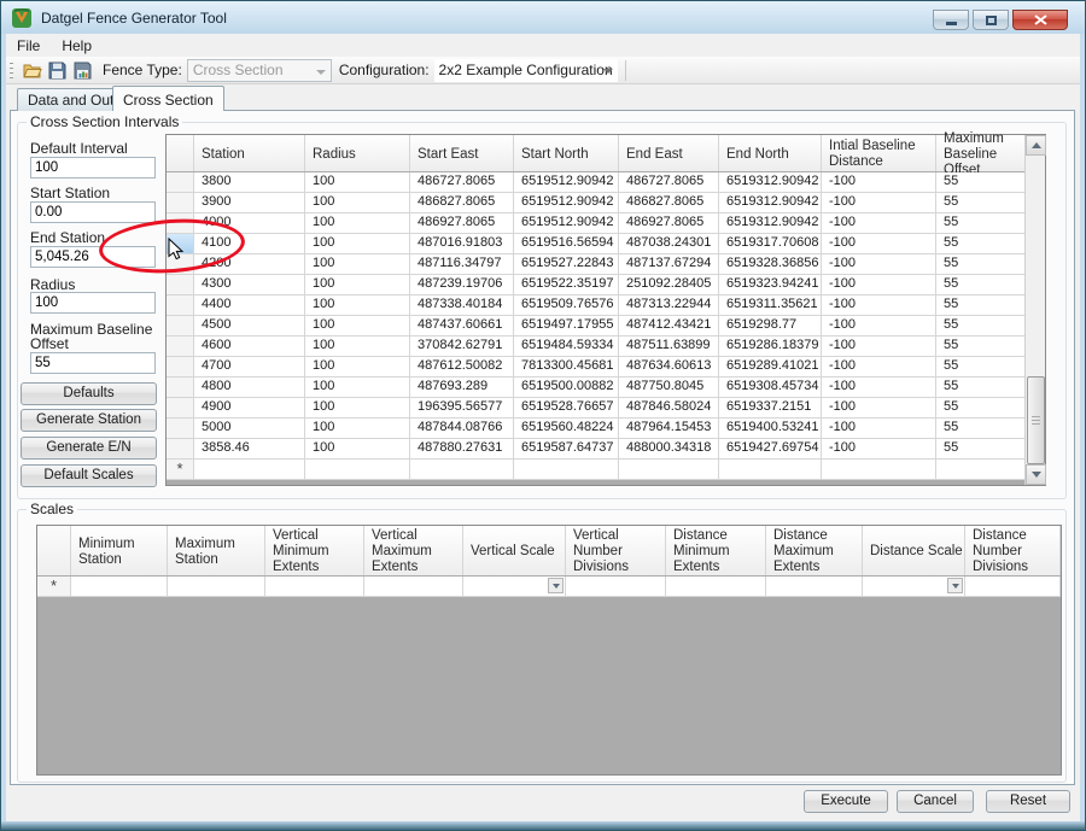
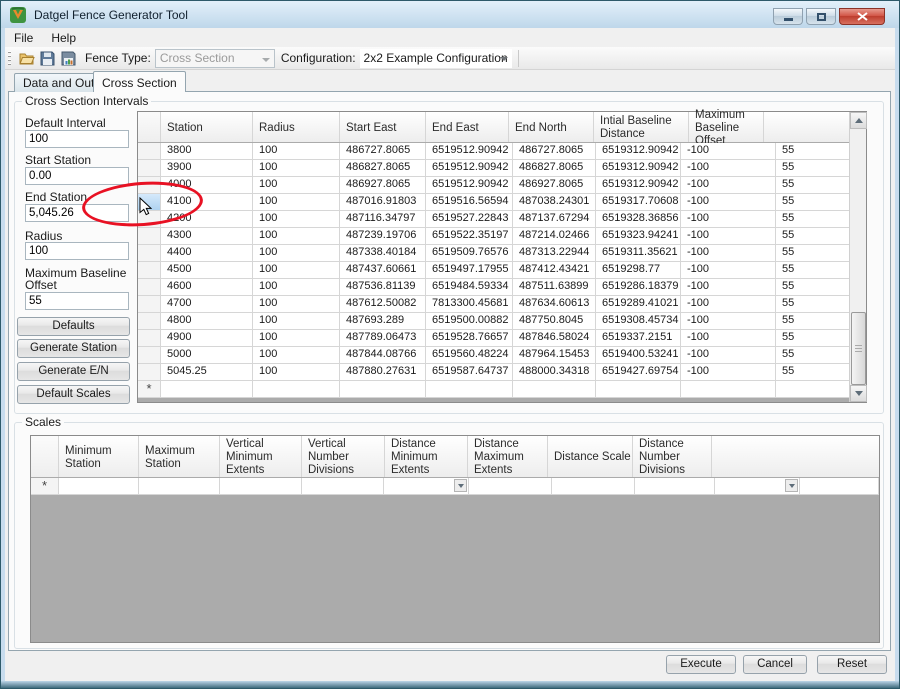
  Datgel Fence Generator Tool
  File
  Help
  Fence Type:
  Cross Section
  Configuration:
  2x2 Example Configuration
  Cross Section
  Cross Section Intervals
  Default Interval
  100
  Start Station
  0.00
  End Station
  5,045.26
  Radius
  100
  Maximum Baseline Offset
  55
  Defaults
  Generate Station
  Generate E/N
  Default Scales
  Station
  Radius
  Start East
- Start North
  End East
  End North
  Intial Baseline Distance
  Maximum Baseline Offset
  3800
  100
  486727.8065
  6519512.90942
  486727.8065
  6519312.90942
  -100
  55
  3900
  100
  486827.8065
  6519512.90942
  486827.8065
  6519312.90942
  -100
  55
  4000
  100
  486927.8065
  6519512.90942
  486927.8065
  6519312.90942
  -100
  55
  4100
  100
  487016.91803
  6519516.56594
  487038.24301
  6519317.70608
  -100
  55
  4200
  100
  487116.34797
  6519527.22843
  487137.67294
  6519328.36856
  -100
  55
  4300
  100
  487239.19706
  6519522.35197
- 251092.28405
+ 487214.02466
  6519323.94241
  -100
  55
  4400
  100
  487338.40184
  6519509.76576
  487313.22944
  6519311.35621
  -100
  55
  4500
  100
  487437.60661
  6519497.17955
  487412.43421
  6519298.77
  -100
  55
  4600
  100
- 370842.62791
+ 487536.81139
  6519484.59334
  487511.63899
  6519286.18379
  -100
  55
  4700
  100
  487612.50082
  7813300.45681
  487634.60613
  6519289.41021
  -100
  55
  4800
  100
  487693.289
  6519500.00882
  487750.8045
  6519308.45734
  -100
  55
  4900
  100
- 196395.56577
+ 487789.06473
  6519528.76657
  487846.58024
  6519337.2151
  -100
  55
  5000
  100
  487844.08766
  6519560.48224
  487964.15453
  6519400.53241
  -100
  55
- 3858.46
+ 5045.25
  100
  487880.27631
  6519587.64737
  488000.34318
  6519427.69754
  -100
  55
  *
  Scales
  Minimum Station
  Maximum Station
  Vertical Minimum Extents
- Vertical Maximum Extents
- Vertical Scale
  Vertical Number Divisions
  Distance Minimum Extents
  Distance Maximum Extents
  Distance Scale
  Distance Number Divisions
  *
  Execute
  Cancel
  Reset
